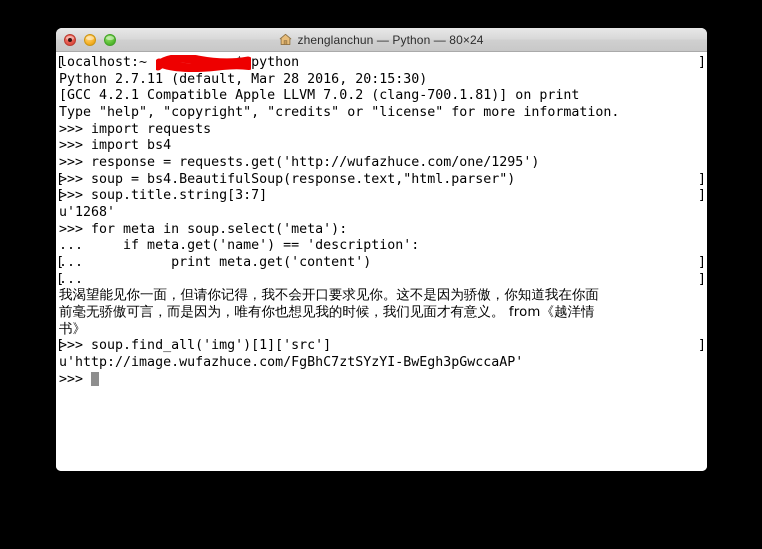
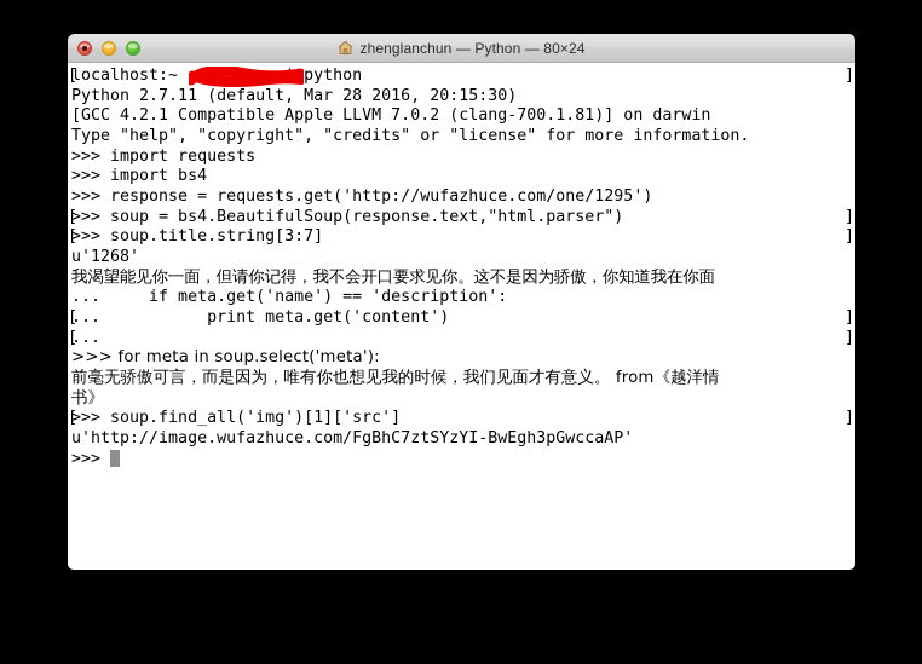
  zhenglanchun — Python — 80×24
  localhost:~ python
  Python 2.7.11 (default, Mar 28 2016, 20:15:30)
- [GCC 4.2.1 Compatible Apple LLVM 7.0.2 (clang-700.1.81)] on print
+ [GCC 4.2.1 Compatible Apple LLVM 7.0.2 (clang-700.1.81)] on darwin
  Type "help", "copyright", "credits" or "license" for more information.
  >>> import requests
  >>> import bs4
  >>> response = requests.get('http://wufazhuce.com/one/1295')
  >>> soup = bs4.BeautifulSoup(response.text,"html.parser")
  >>> soup.title.string[3:7]
  u'1268'
- >>> for meta in soup.select('meta'):
+ 我渴望能见你一面，但请你记得，我不会开口要求见你。这不是因为骄傲，你知道我在你面
  ... if meta.get('name') == 'description':
  ... print meta.get('content')
  ...
- 我渴望能见你一面，但请你记得，我不会开口要求见你。这不是因为骄傲，你知道我在你面
+ >>> for meta in soup.select('meta'):
  前毫无骄傲可言，而是因为，唯有你也想见我的时候，我们见面才有意义。 from《越洋情
  书》
  >>> soup.find_all('img')[1]['src']
  u'http://image.wufazhuce.com/FgBhC7ztSYzYI-BwEgh3pGwccaAP'
  >>>
